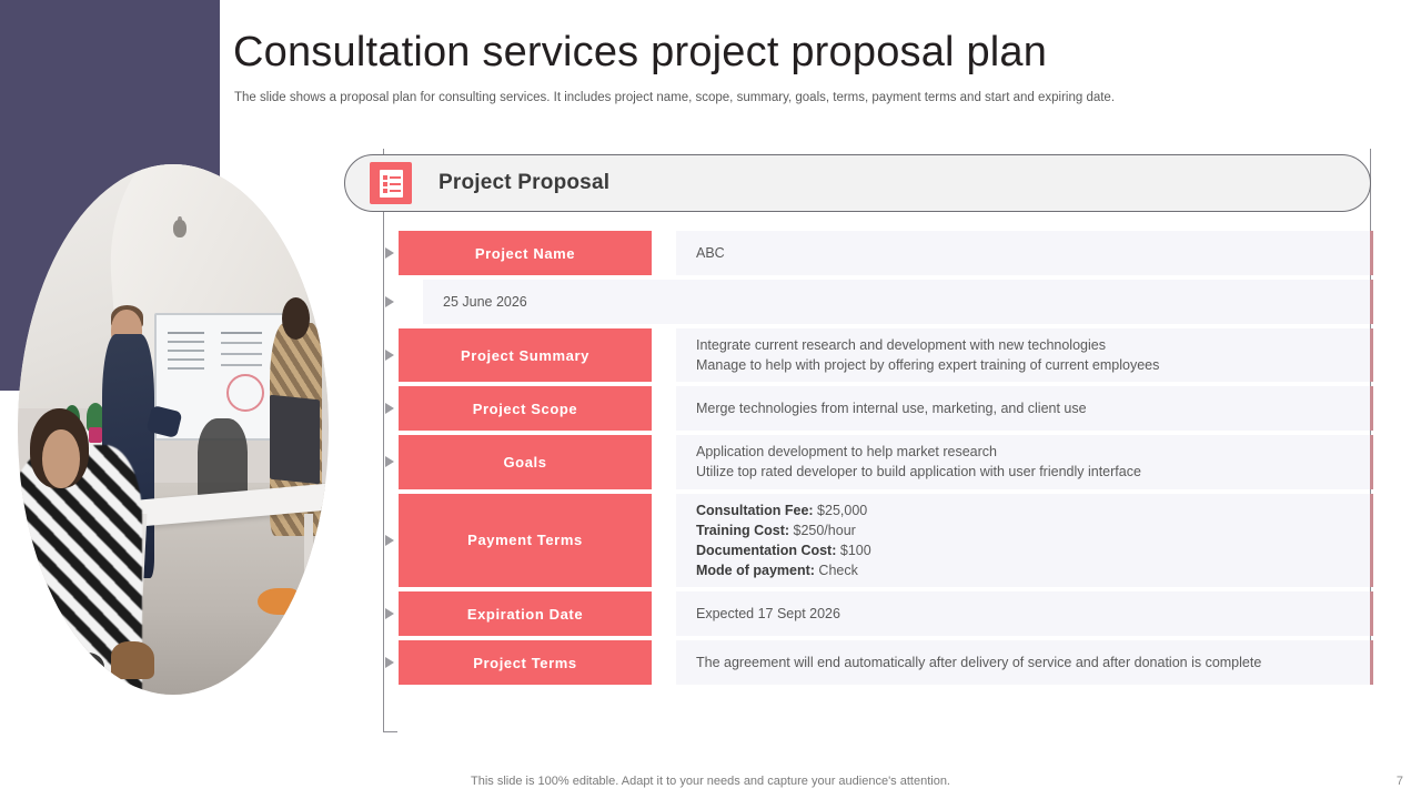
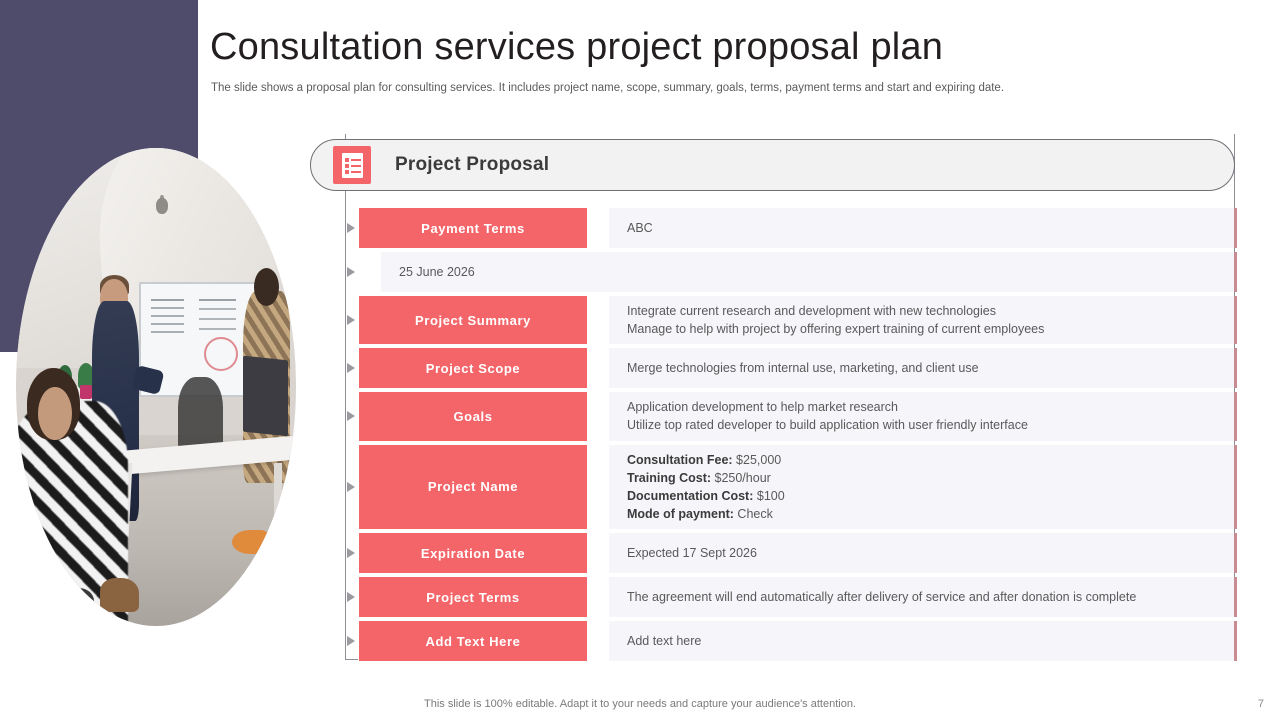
  Consultation services project proposal plan
  The slide shows a proposal plan for consulting services. It includes project name, scope, summary, goals, terms, payment terms and start and expiring date.
  Project Proposal
- Project Name
+ Payment Terms
  ABC
  25 June 2026
  Project Summary
  Integrate current research and development with new technologies
  Manage to help with project by offering expert training of current employees
  Project Scope
  Merge technologies from internal use, marketing, and client use
  Goals
  Application development to help market research
  Utilize top rated developer to build application with user friendly interface
- Payment Terms
+ Project Name
  Consultation Fee: $25,000
  Training Cost: $250/hour
  Documentation Cost: $100
  Mode of payment: Check
  Expiration Date
  Expected 17 Sept 2026
  Project Terms
  The agreement will end automatically after delivery of service and after donation is complete
+ Add Text Here
+ Add text here
  This slide is 100% editable. Adapt it to your needs and capture your audience's attention.
  7
